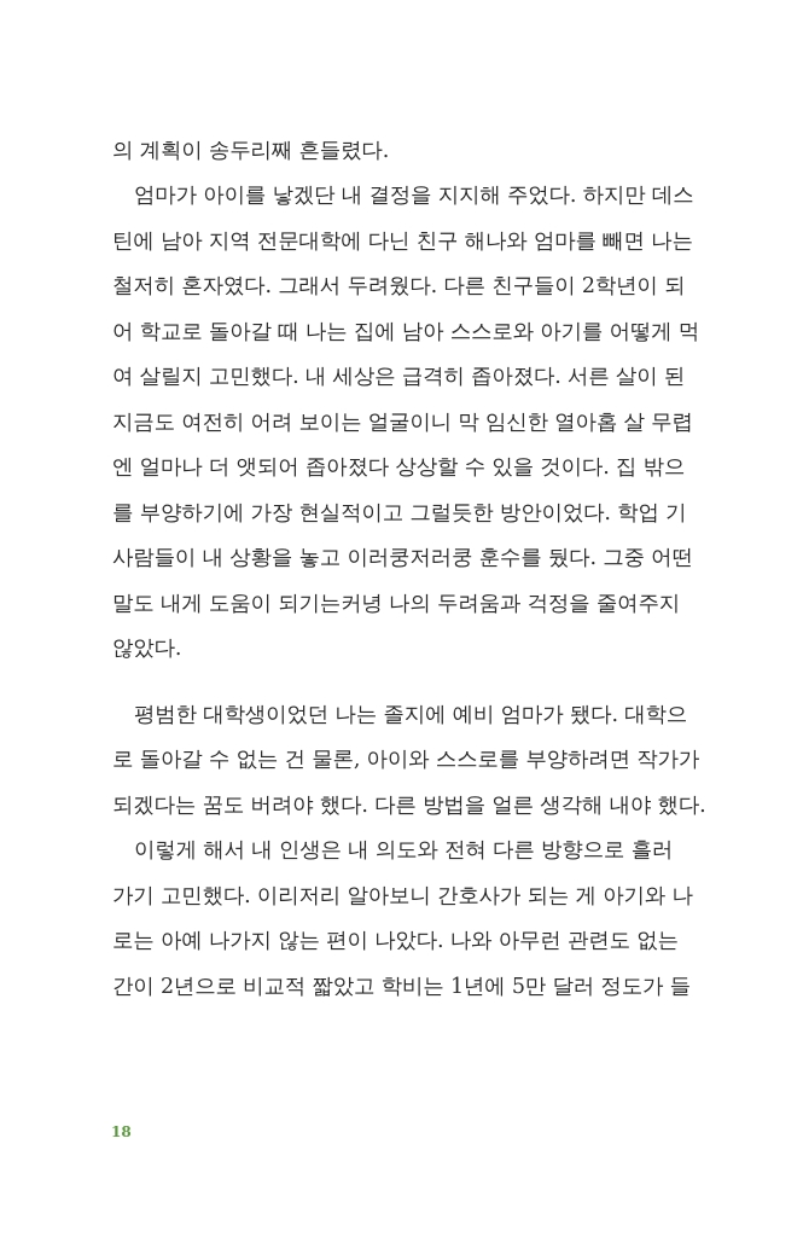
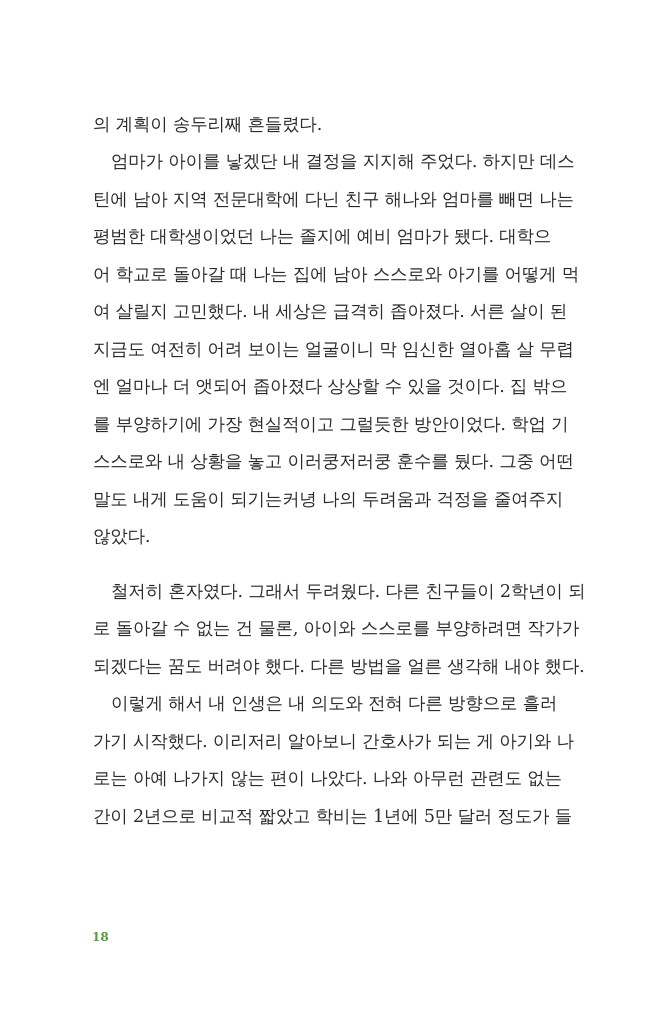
  의 계획이 송두리째 흔들렸다.
  엄마가 아이를 낳겠단 내 결정을 지지해 주었다. 하지만 데스
  틴에 남아 지역 전문대학에 다닌 친구 해나와 엄마를 빼면 나는
- 철저히 혼자였다. 그래서 두려웠다. 다른 친구들이 2학년이 되
+ 평범한 대학생이었던 나는 졸지에 예비 엄마가 됐다. 대학으
  어 학교로 돌아갈 때 나는 집에 남아 스스로와 아기를 어떻게 먹
  여 살릴지 고민했다. 내 세상은 급격히 좁아졌다. 서른 살이 된
  지금도 여전히 어려 보이는 얼굴이니 막 임신한 열아홉 살 무렵
  엔 얼마나 더 앳되어 좁아졌다 상상할 수 있을 것이다. 집 밖으
  를 부양하기에 가장 현실적이고 그럴듯한 방안이었다. 학업 기
- 사람들이 내 상황을 놓고 이러쿵저러쿵 훈수를 뒀다. 그중 어떤
+ 스스로와 내 상황을 놓고 이러쿵저러쿵 훈수를 뒀다. 그중 어떤
  말도 내게 도움이 되기는커녕 나의 두려움과 걱정을 줄여주지
  않았다.
- 평범한 대학생이었던 나는 졸지에 예비 엄마가 됐다. 대학으
+ 철저히 혼자였다. 그래서 두려웠다. 다른 친구들이 2학년이 되
  로 돌아갈 수 없는 건 물론, 아이와 스스로를 부양하려면 작가가
  되겠다는 꿈도 버려야 했다. 다른 방법을 얼른 생각해 내야 했다.
  이렇게 해서 내 인생은 내 의도와 전혀 다른 방향으로 흘러
- 가기 고민했다. 이리저리 알아보니 간호사가 되는 게 아기와 나
+ 가기 시작했다. 이리저리 알아보니 간호사가 되는 게 아기와 나
  로는 아예 나가지 않는 편이 나았다. 나와 아무런 관련도 없는
  간이 2년으로 비교적 짧았고 학비는 1년에 5만 달러 정도가 들
  18
